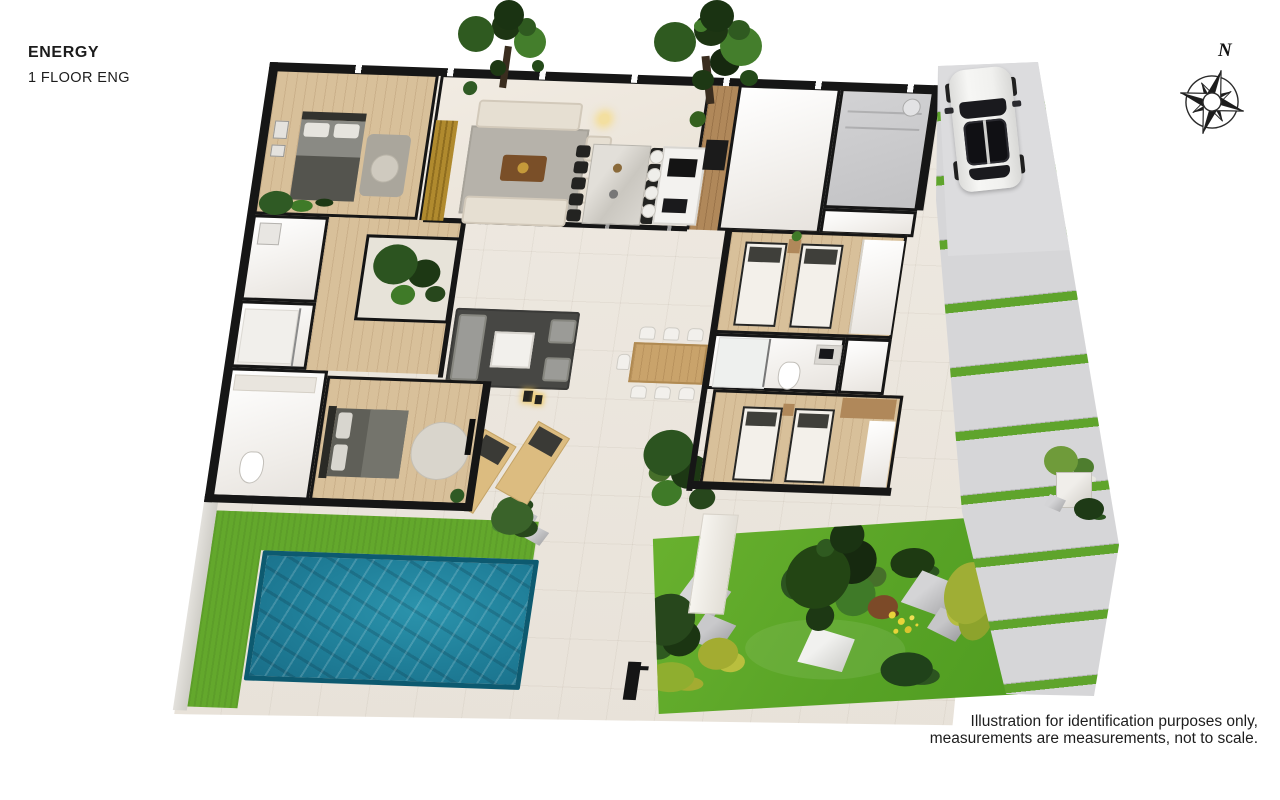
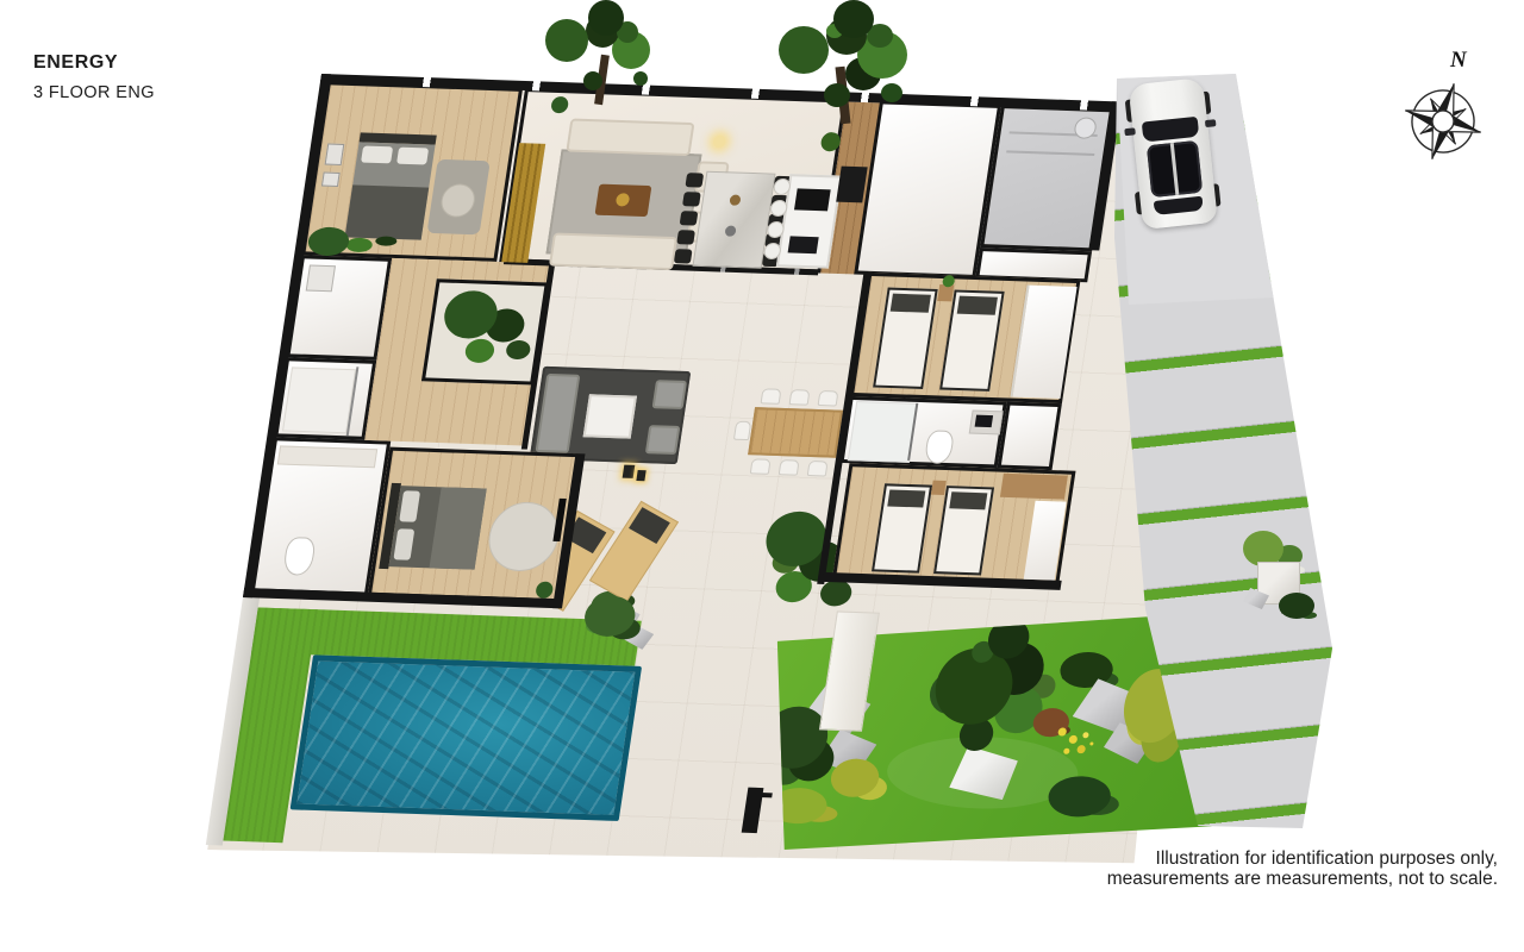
  ENERGY
- 1 FLOOR ENG
+ 3 FLOOR ENG
  N
  Illustration for identification purposes only,
  measurements are measurements, not to scale.
